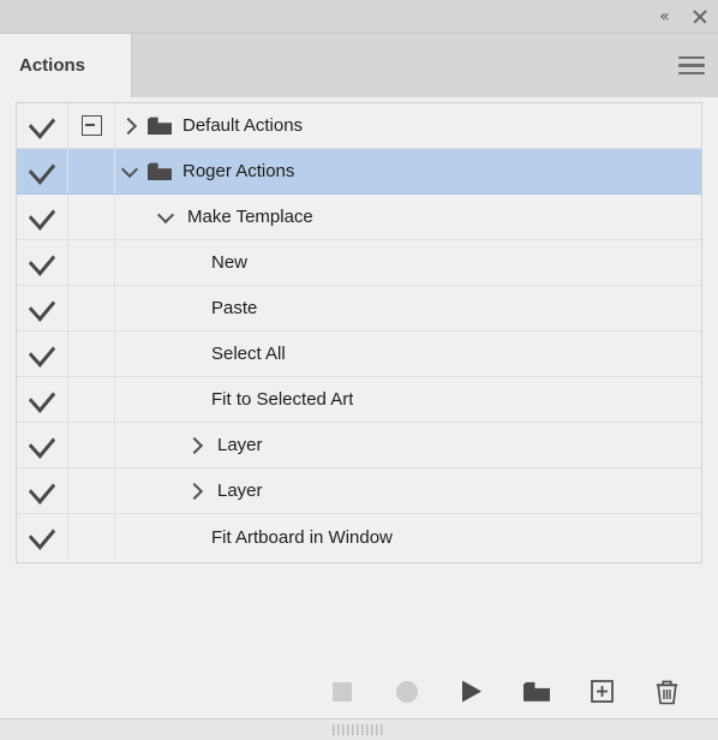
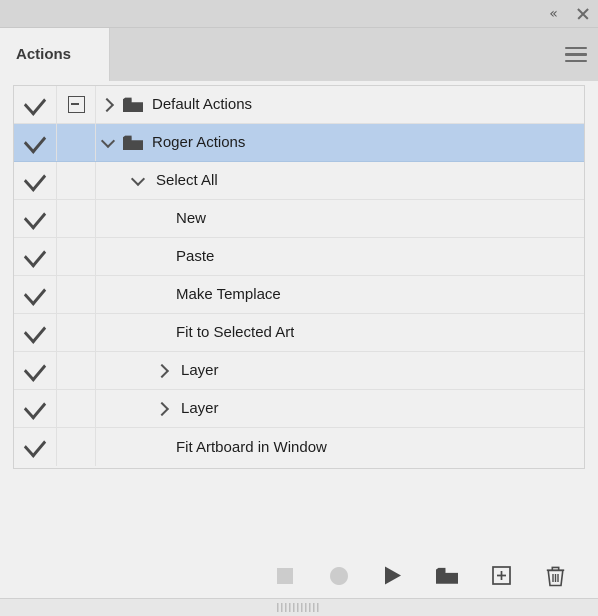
  «
  Actions
  Default Actions
  Roger Actions
- Make Templace
+ Select All
  New
  Paste
- Select All
+ Make Templace
  Fit to Selected Art
  Layer
  Layer
  Fit Artboard in Window
